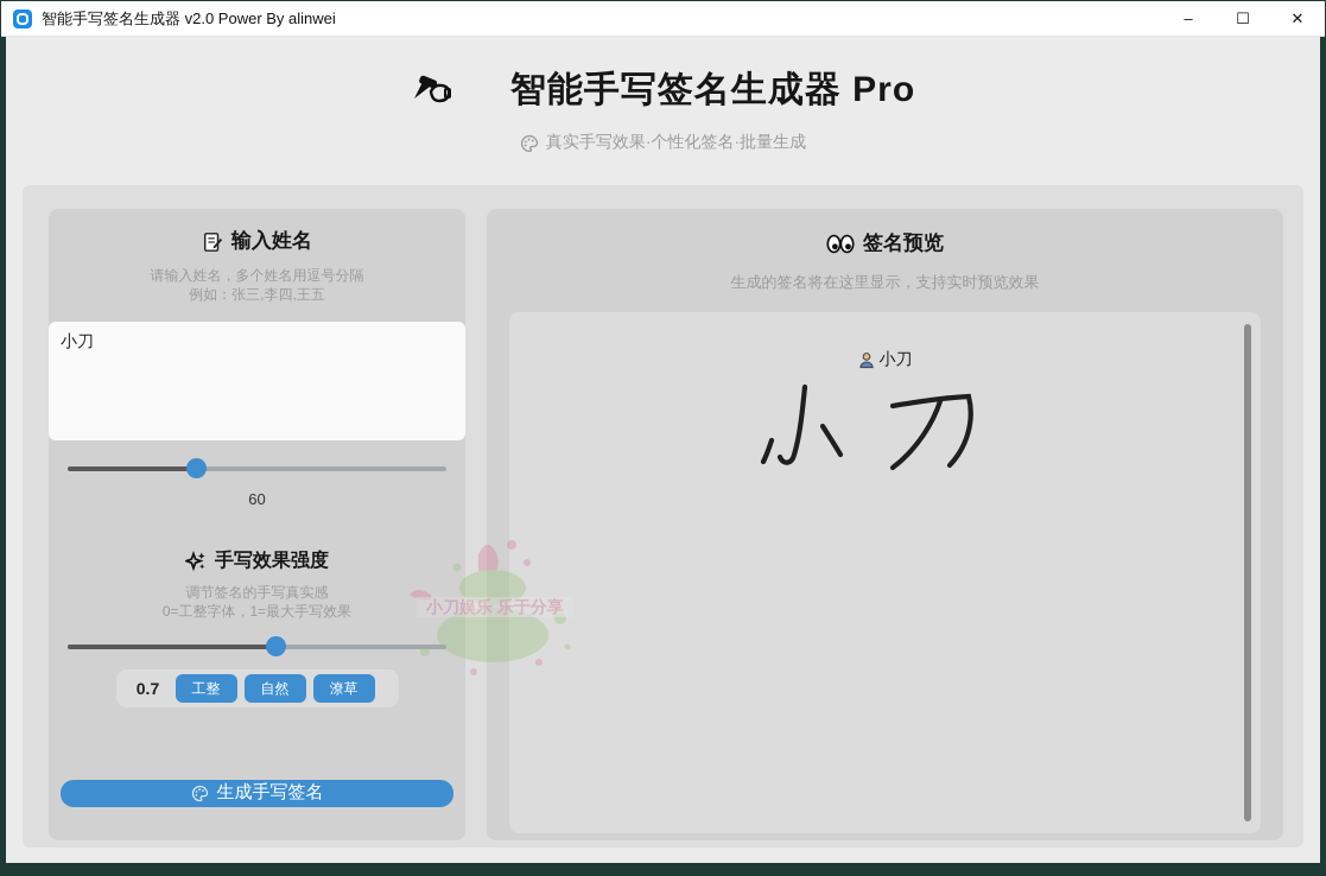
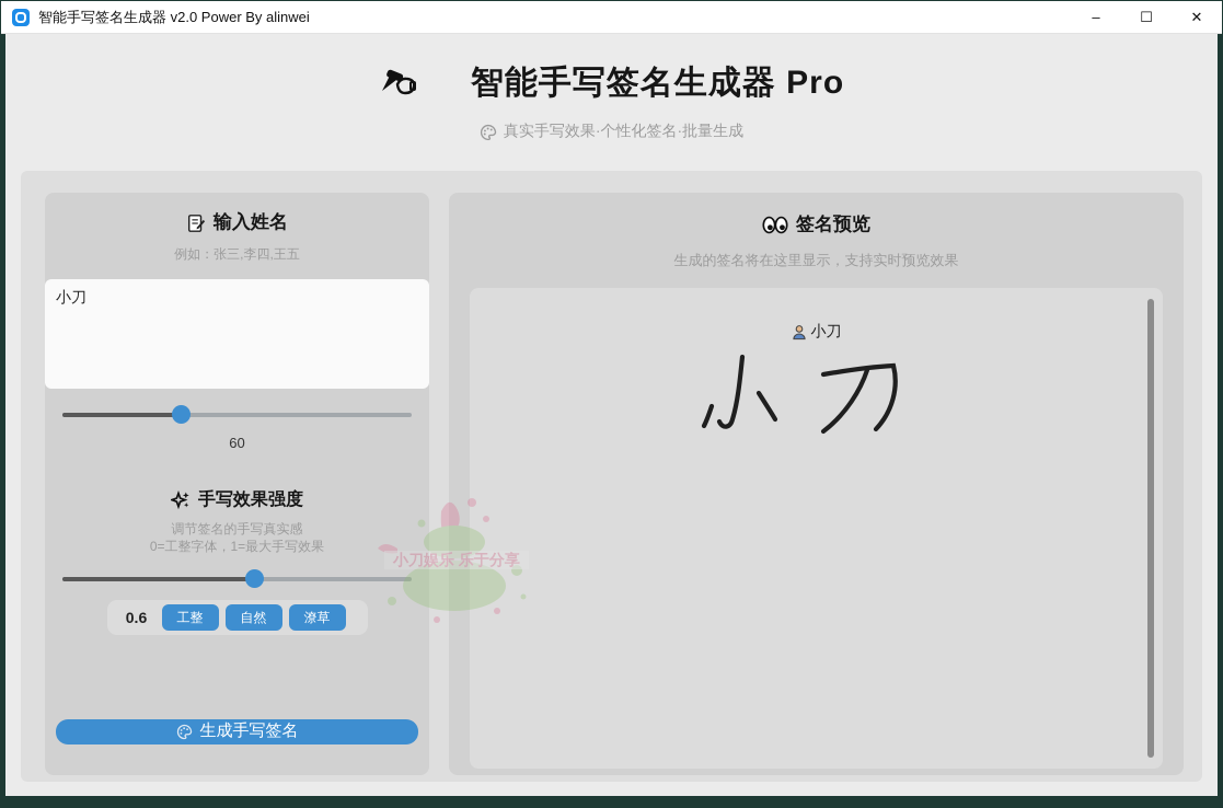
  智能手写签名生成器 v2.0 Power By alinwei
  –
  ☐
  ✕
  智能手写签名生成器 Pro
  真实手写效果·个性化签名·批量生成
  输入姓名
- 请输入姓名，多个姓名用逗号分隔
  例如：张三,李四,王五
  小刀
  60
  手写效果强度
  调节签名的手写真实感
  0=工整字体，1=最大手写效果
- 0.7
+ 0.6
  工整
  自然
  潦草
  生成手写签名
  签名预览
  生成的签名将在这里显示，支持实时预览效果
  小刀
  小刀娱乐 乐于分享
